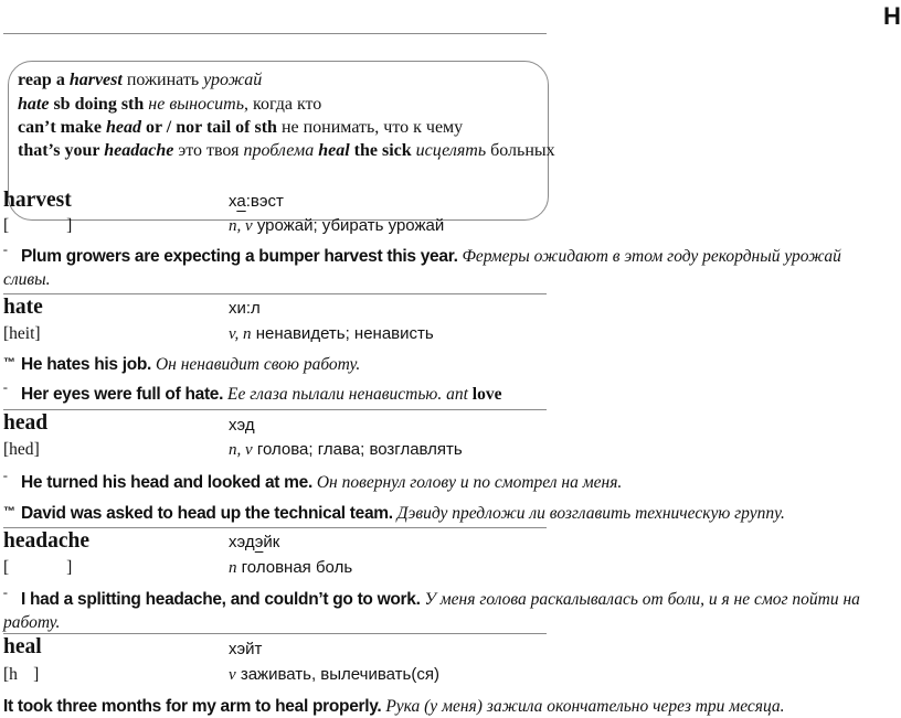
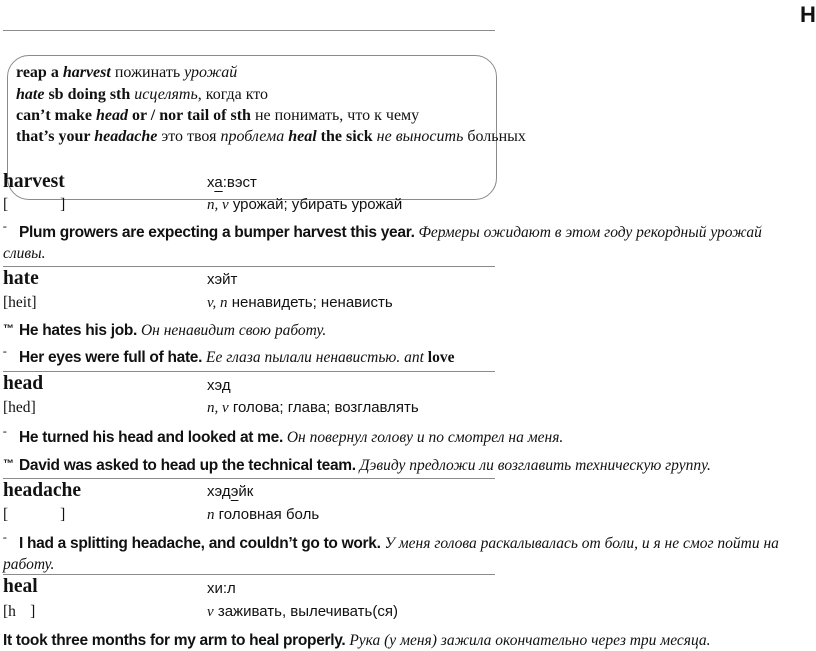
  H
  reap a harvest пожинать урожай
- hate sb doing sth не выносить, когда кто
+ hate sb doing sth исцелять, когда кто
  can’t make head or / nor tail of sth не понимать, что к чему
- that’s your headache это твоя проблема heal the sick исцелять больных
+ that’s your headache это твоя проблема heal the sick не выносить больных
  harvest
  ха:вэст
  [ ]
  n, v урожай; убирать урожай
  ˉ Plum growers are expecting a bumper harvest this year. Фермеры ожидают в этом году рекордный урожай сливы.
  hate
- хи:л
+ хэйт
  [heit]
  v, n ненавидеть; ненависть
  ™ He hates his job. Он ненавидит свою работу.
  ˉ Her eyes were full of hate. Ее глаза пылали ненавистью. ant love
  head
  хэд
  [hed]
  n, v голова; глава; возглавлять
  ˉ He turned his head and looked at me. Он повернул голову и по смотрел на меня.
  ™ David was asked to head up the technical team. Дэвиду предложи ли возглавить техническую группу.
  headache
  хэдэйк
  [ ]
  n головная боль
  ˉ I had a splitting headache, and couldn’t go to work. У меня голова раскалывалась от боли, и я не смог пойти на работу.
  heal
- хэйт
+ хи:л
  [h ]
  v заживать, вылечивать(ся)
  It took three months for my arm to heal properly. Рука (у меня) зажила окончательно через три месяца.
